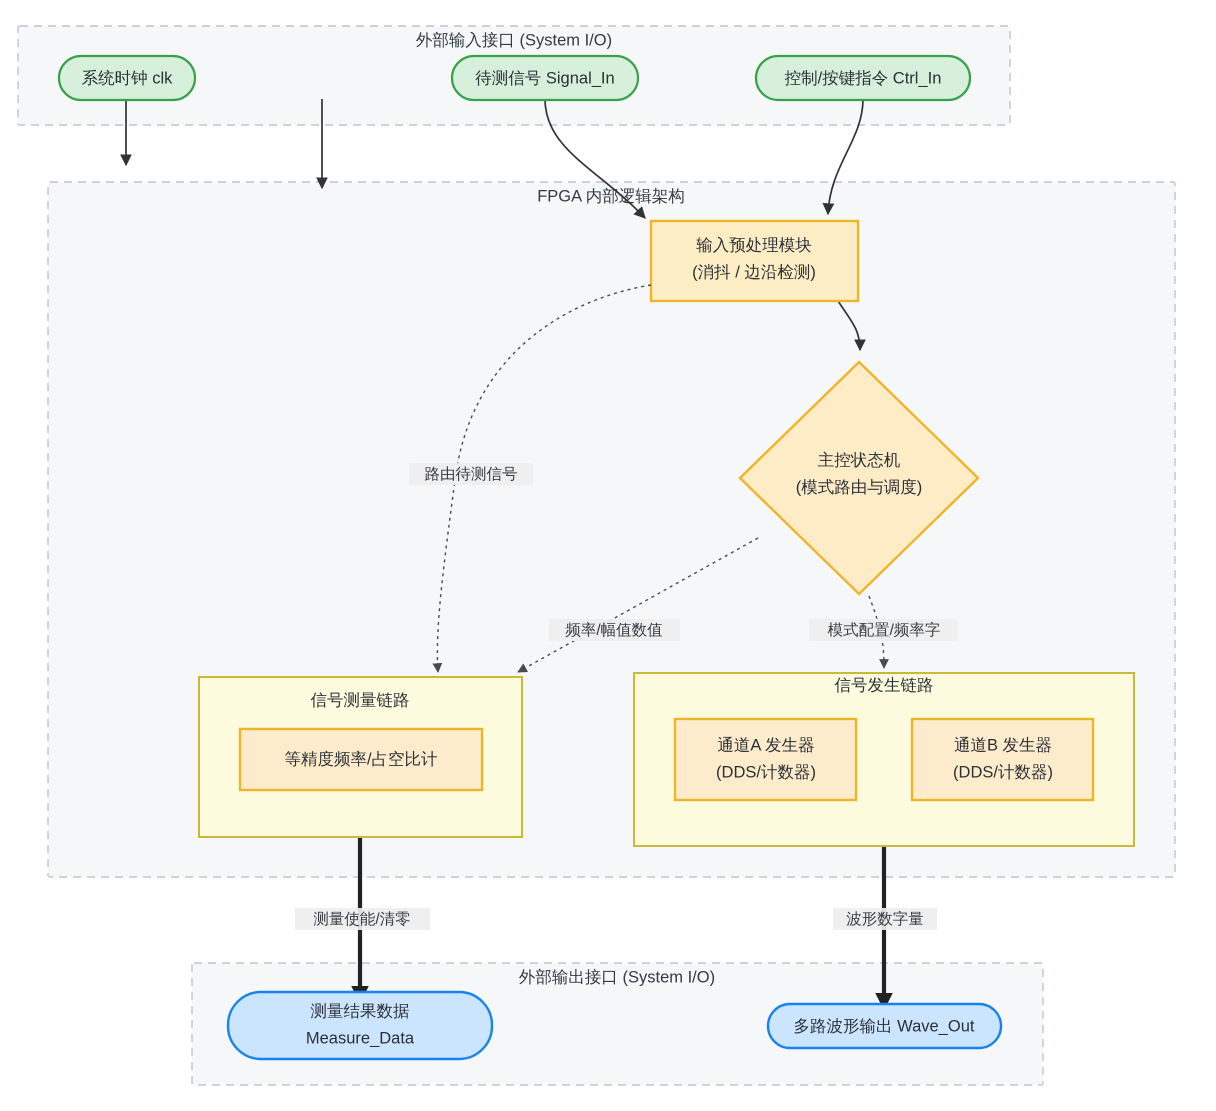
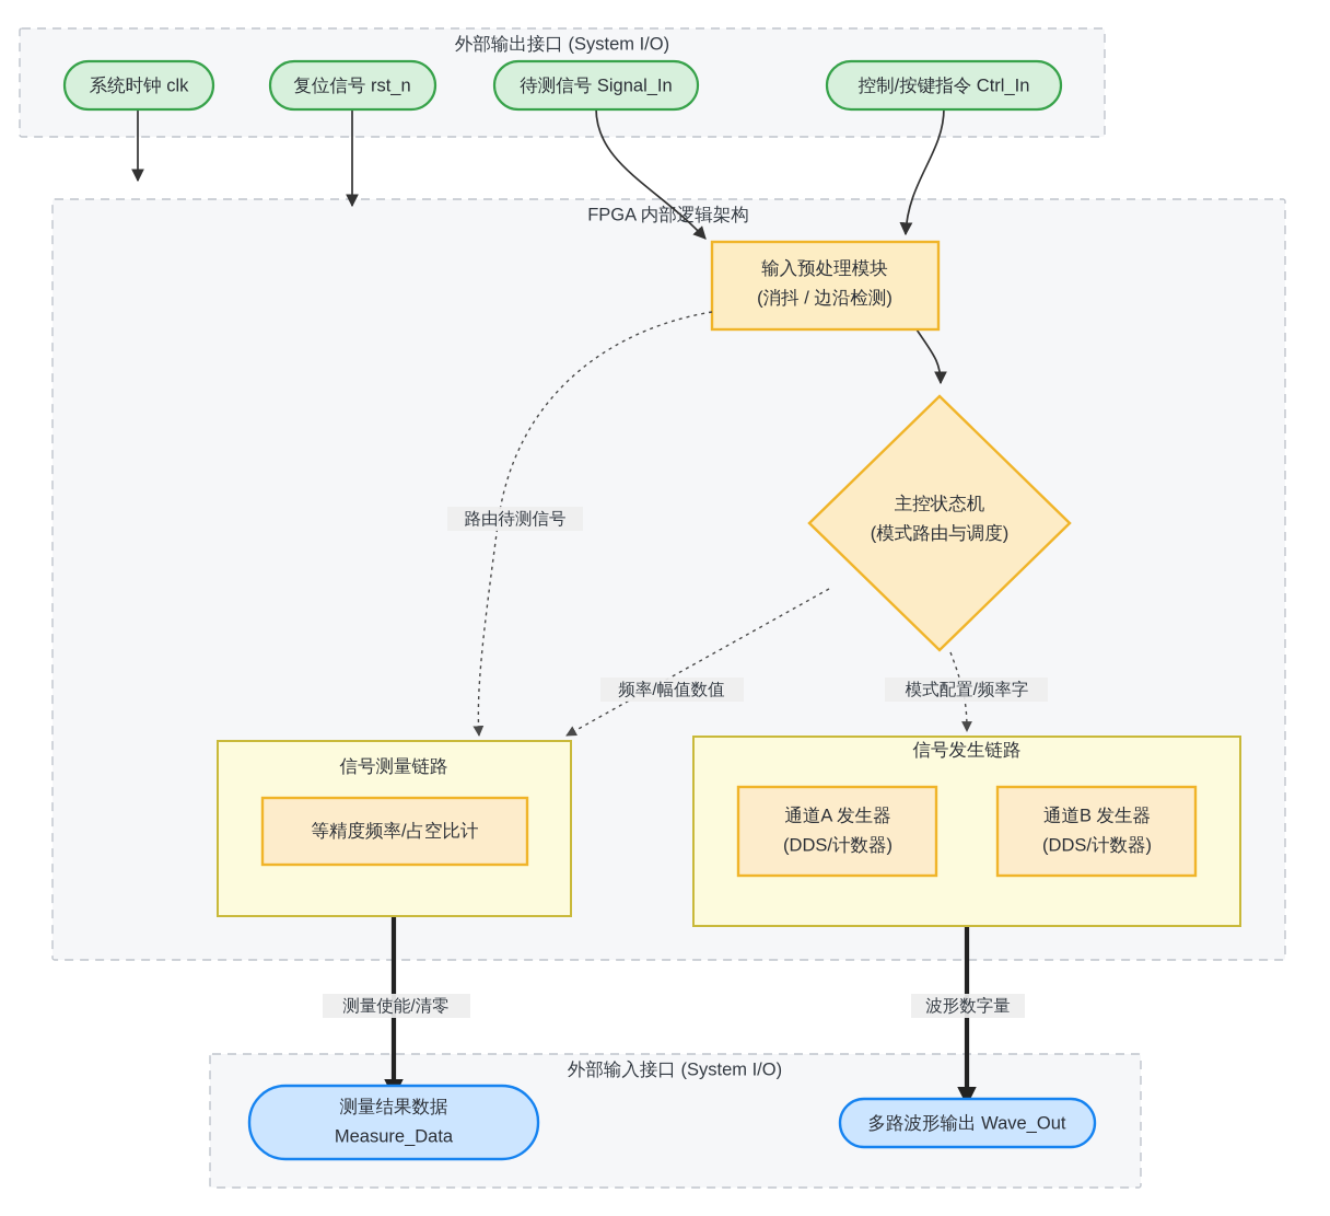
- 外部输入接口 (System I/O)
+ 外部输出接口 (System I/O)
  FPGA 内部逻辑架构
- 外部输出接口 (System I/O)
+ 外部输入接口 (System I/O)
  系统时钟 clk
+ 复位信号 rst_n
  待测信号 Signal_In
  控制/按键指令 Ctrl_In
  输入预处理模块
  (消抖 / 边沿检测)
  主控状态机
  (模式路由与调度)
  路由待测信号
  频率/幅值数值
  模式配置/频率字
  信号测量链路
  等精度频率/占空比计
  信号发生链路
  通道A 发生器
  (DDS/计数器)
  通道B 发生器
  (DDS/计数器)
  测量使能/清零
  波形数字量
  测量结果数据
  Measure_Data
  多路波形输出 Wave_Out
